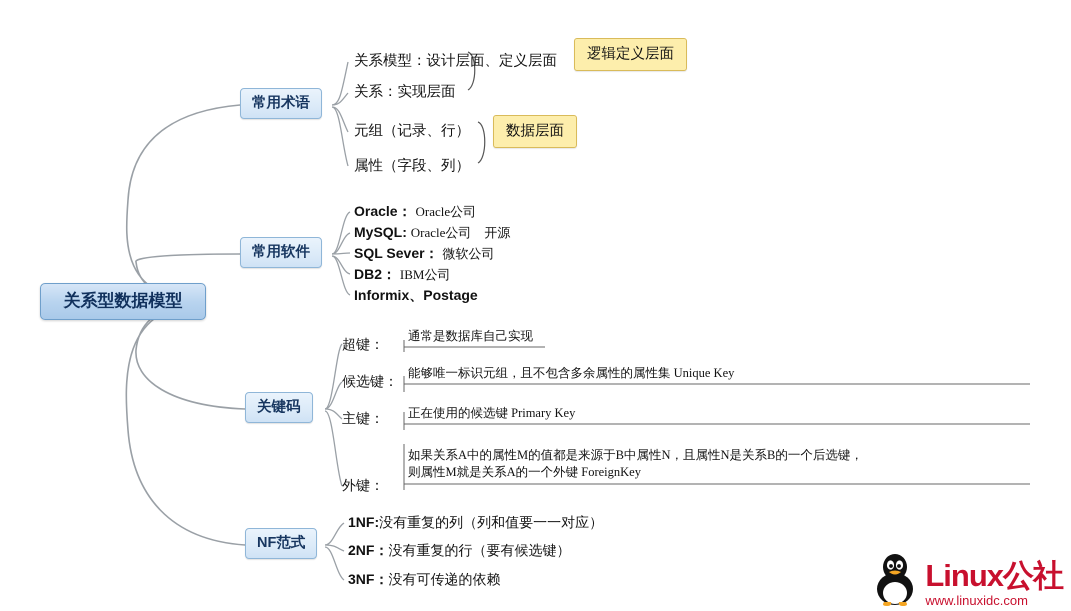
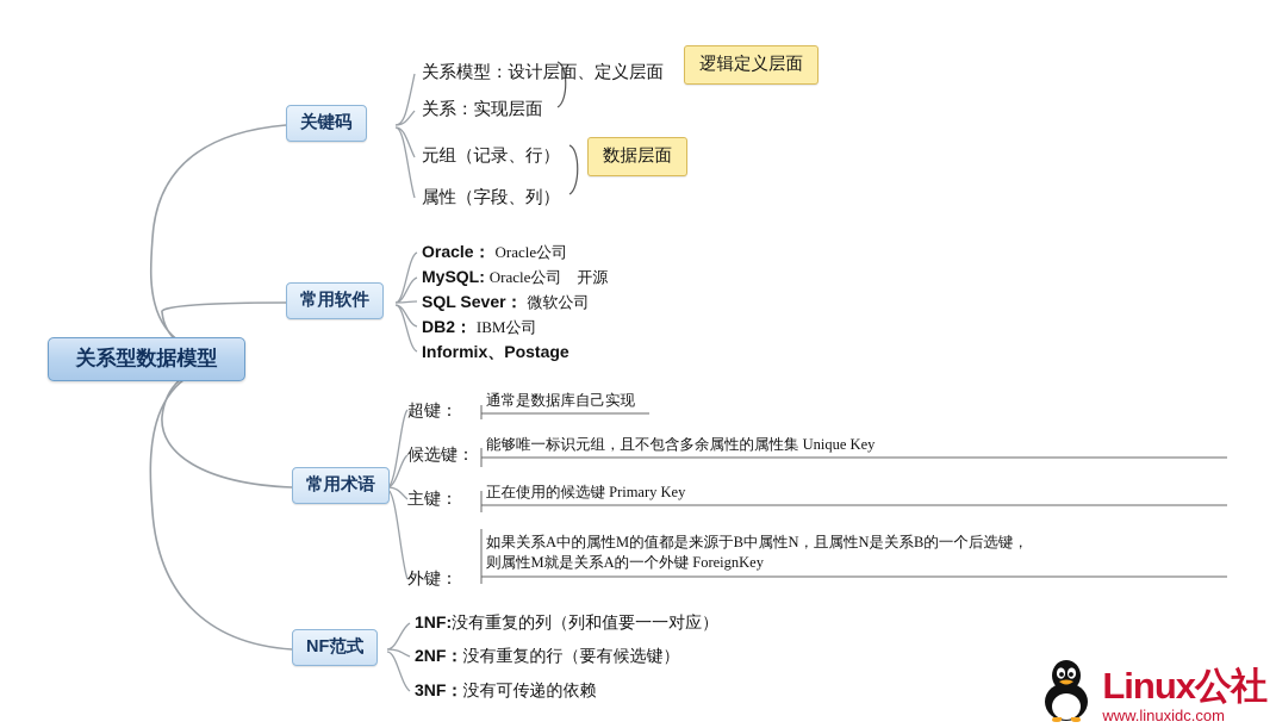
  关系型数据模型
- 常用术语
+ 关键码
  常用软件
- 关键码
+ 常用术语
  NF范式
  关系模型：设计层面、定义层面
  关系：实现层面
  元组（记录、行）
  属性（字段、列）
  逻辑定义层面
  数据层面
  Oracle： Oracle公司
  MySQL: Oracle公司 开源
  SQL Sever： 微软公司
  DB2： IBM公司
  Informix、Postage
  超键：
  候选键：
  主键：
  外键：
  通常是数据库自己实现
  能够唯一标识元组，且不包含多余属性的属性集 Unique Key
  正在使用的候选键 Primary Key
  如果关系A中的属性M的值都是来源于B中属性N，且属性N是关系B的一个后选键，
  则属性M就是关系A的一个外键 ForeignKey
  1NF:没有重复的列（列和值要一一对应）
  2NF：没有重复的行（要有候选键）
  3NF：没有可传递的依赖
  Linux公社
  www.linuxidc.com
